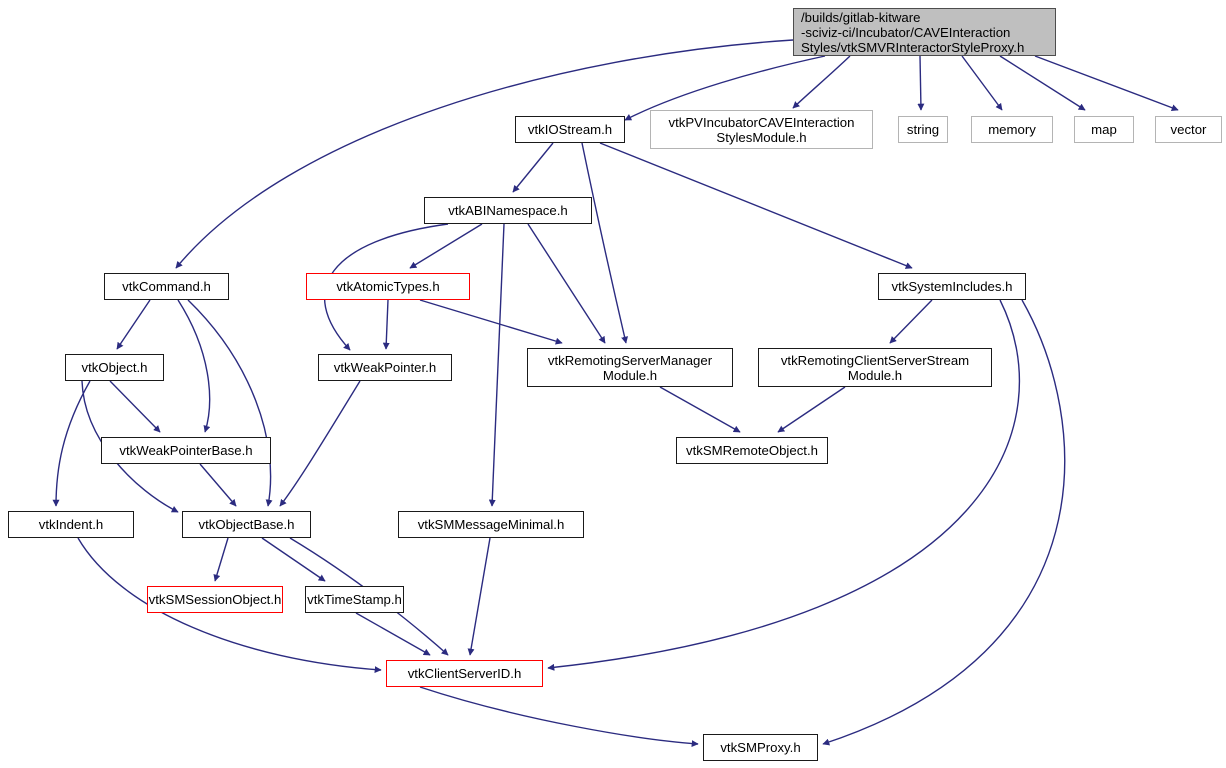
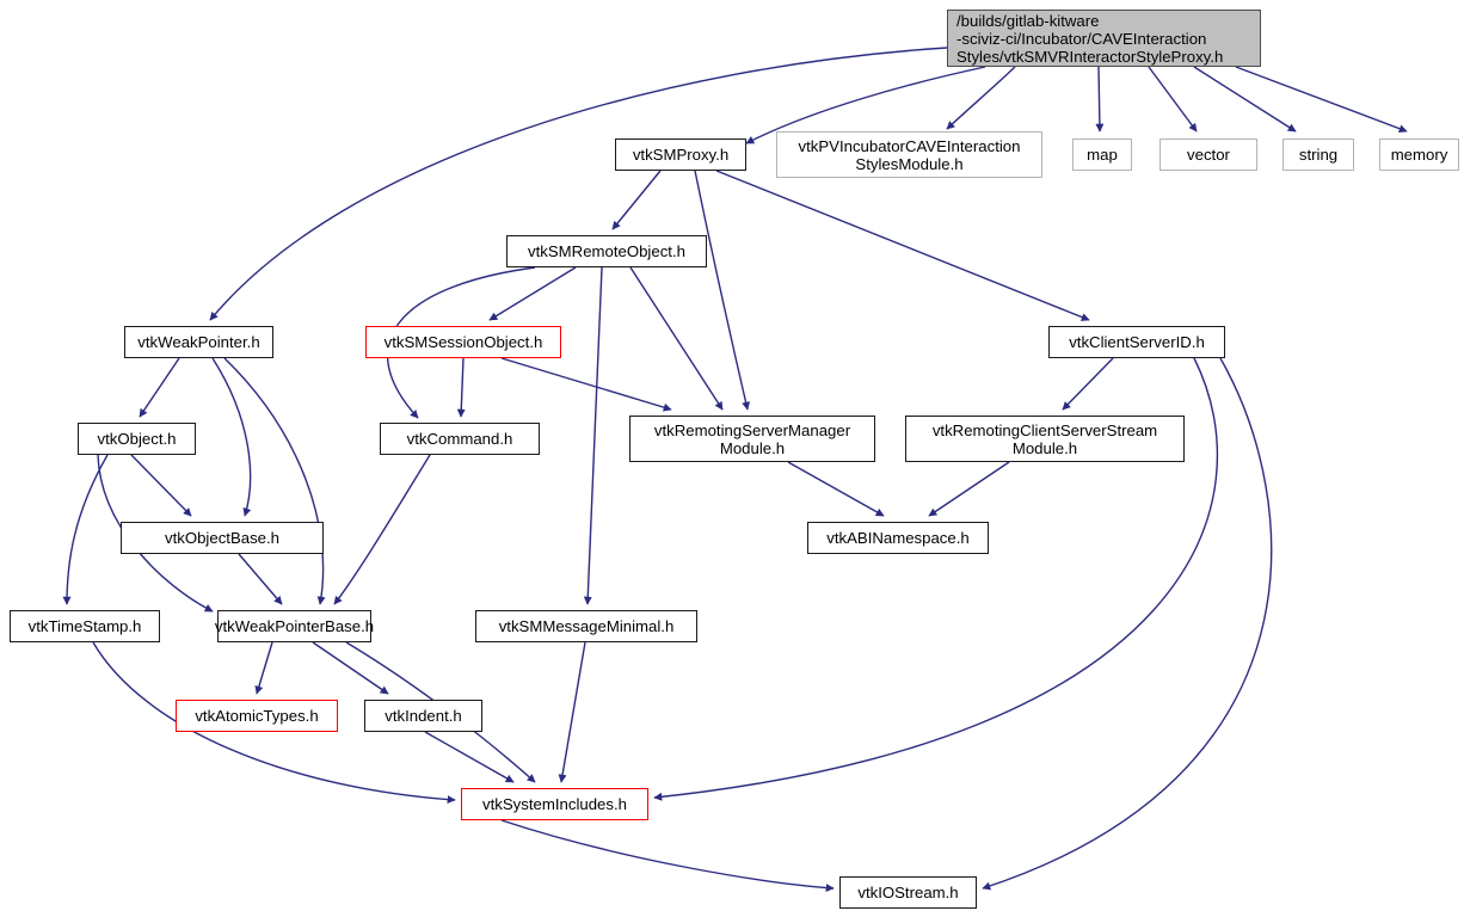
  /builds/gitlab-kitware
  -sciviz-ci/Incubator/CAVEInteraction
  Styles/vtkSMVRInteractorStyleProxy.h
- vtkIOStream.h
+ vtkSMProxy.h
  vtkPVIncubatorCAVEInteraction
  StylesModule.h
- string
+ map
- memory
+ vector
- map
+ string
- vector
+ memory
- vtkABINamespace.h
+ vtkSMRemoteObject.h
- vtkCommand.h
+ vtkWeakPointer.h
- vtkAtomicTypes.h
+ vtkSMSessionObject.h
- vtkSystemIncludes.h
+ vtkClientServerID.h
  vtkObject.h
- vtkWeakPointer.h
+ vtkCommand.h
  vtkRemotingServerManager
  Module.h
  vtkRemotingClientServerStream
  Module.h
- vtkWeakPointerBase.h
+ vtkObjectBase.h
- vtkSMRemoteObject.h
+ vtkABINamespace.h
- vtkIndent.h
+ vtkTimeStamp.h
- vtkObjectBase.h
+ vtkWeakPointerBase.h
  vtkSMMessageMinimal.h
- vtkSMSessionObject.h
+ vtkAtomicTypes.h
- vtkTimeStamp.h
+ vtkIndent.h
- vtkClientServerID.h
+ vtkSystemIncludes.h
- vtkSMProxy.h
+ vtkIOStream.h
